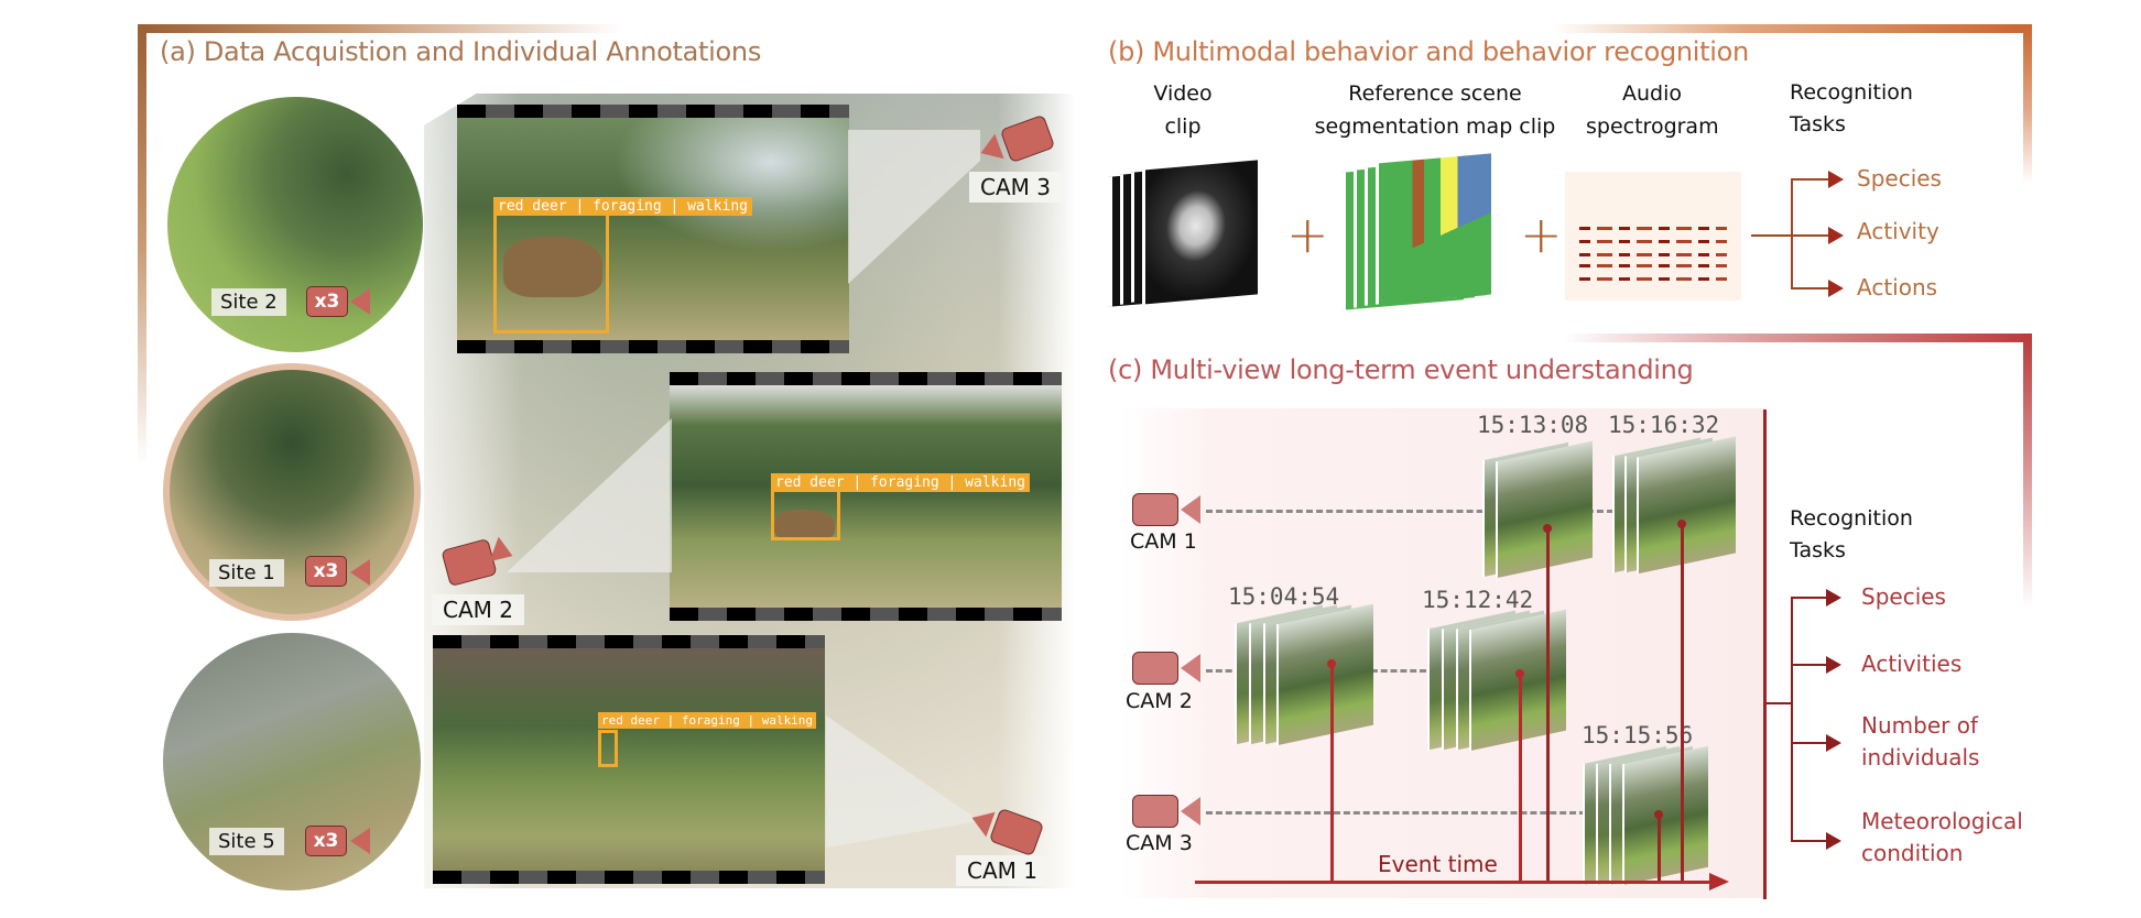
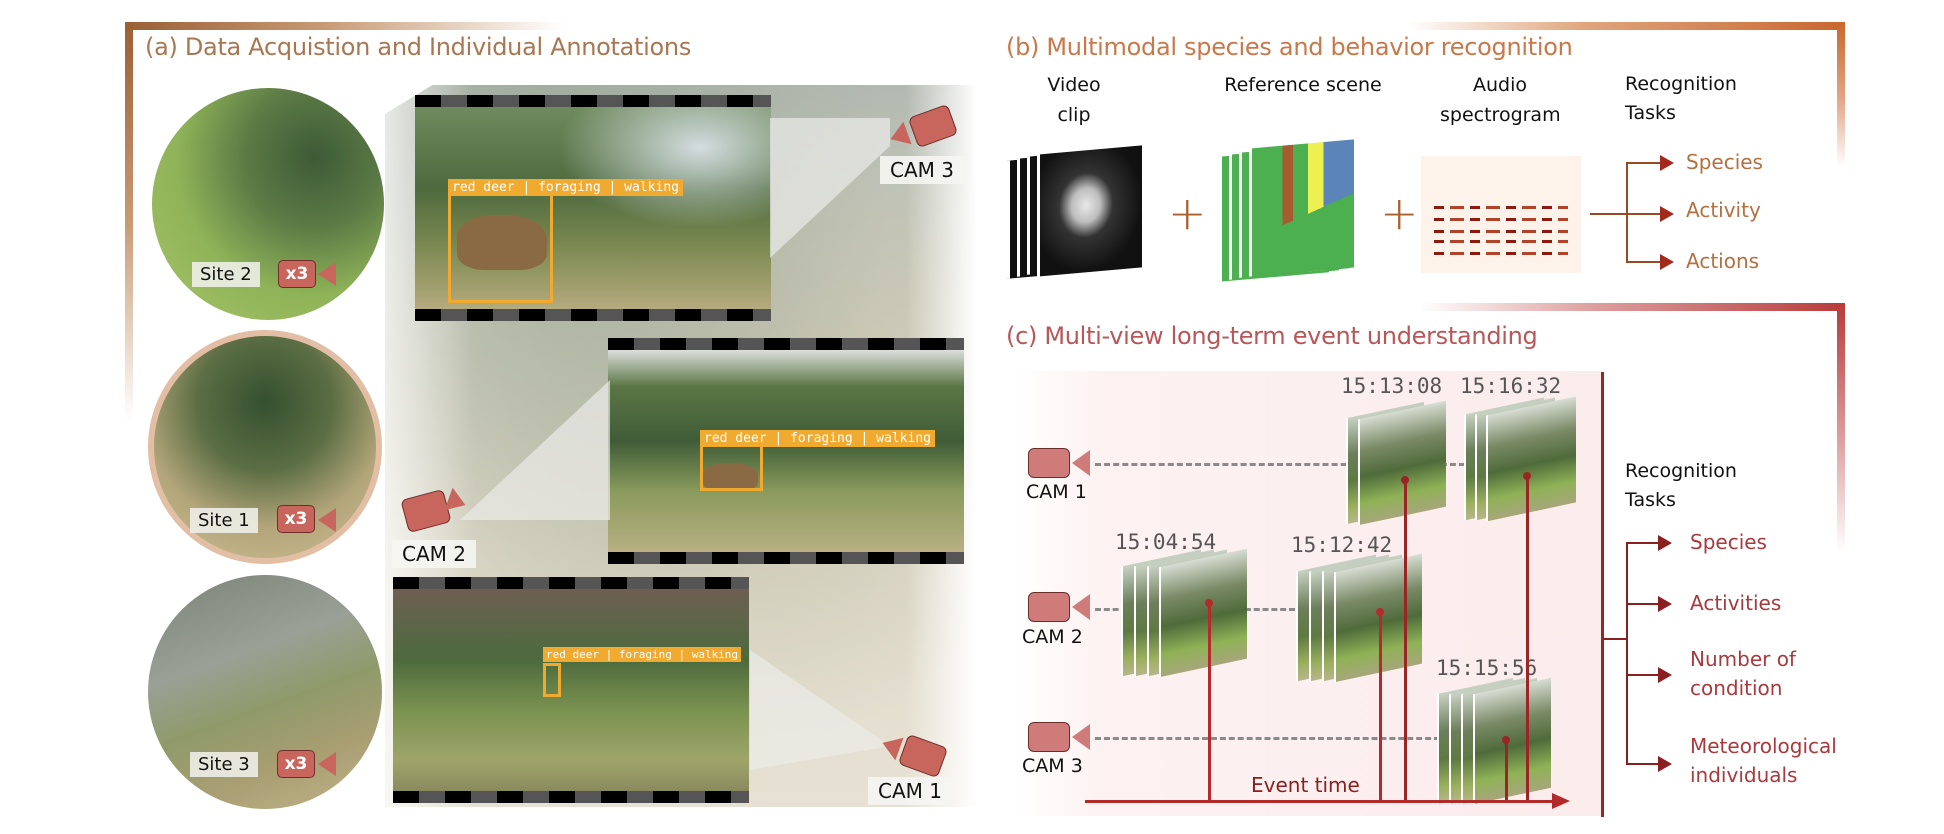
  (a) Data Acquistion and Individual Annotations
  Site 2
  x3
  Site 1
  x3
- Site 5
+ Site 3
  x3
  red deer | foraging | walking
  CAM 3
  red deer | foraging | walking
  CAM 2
  red deer | foraging | walking
  CAM 1
- (b) Multimodal behavior and behavior recognition
+ (b) Multimodal species and behavior recognition
  Video
  clip
  Reference scene
- segmentation map clip
  Audio
  spectrogram
  Recognition
  Tasks
  +
  +
  Species
  Activity
  Actions
  (c) Multi-view long-term event understanding
  CAM 1
  CAM 2
  CAM 3
  15:13:08
  15:16:32
  15:04:54
  15:12:42
  15:15:56
  Event time
  Recognition
  Tasks
  Species
  Activities
  Number of
- individuals
+ condition
  Meteorological
- condition
+ individuals
